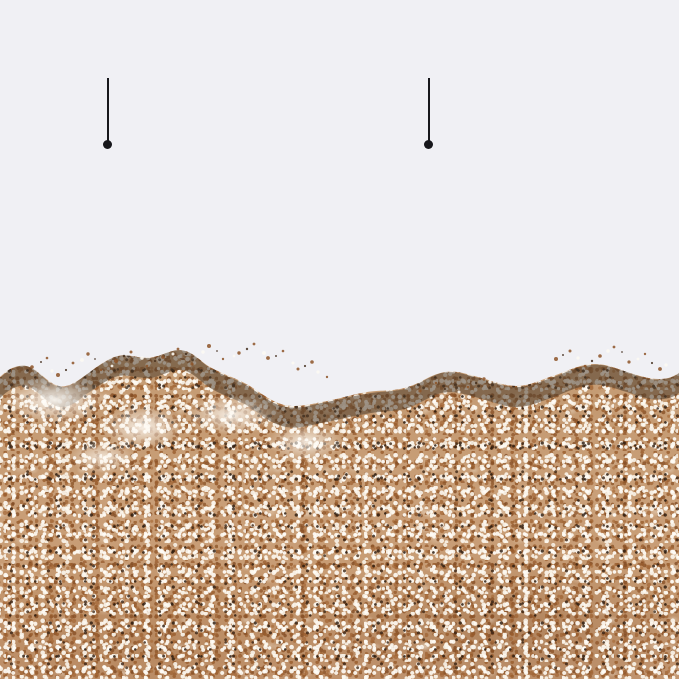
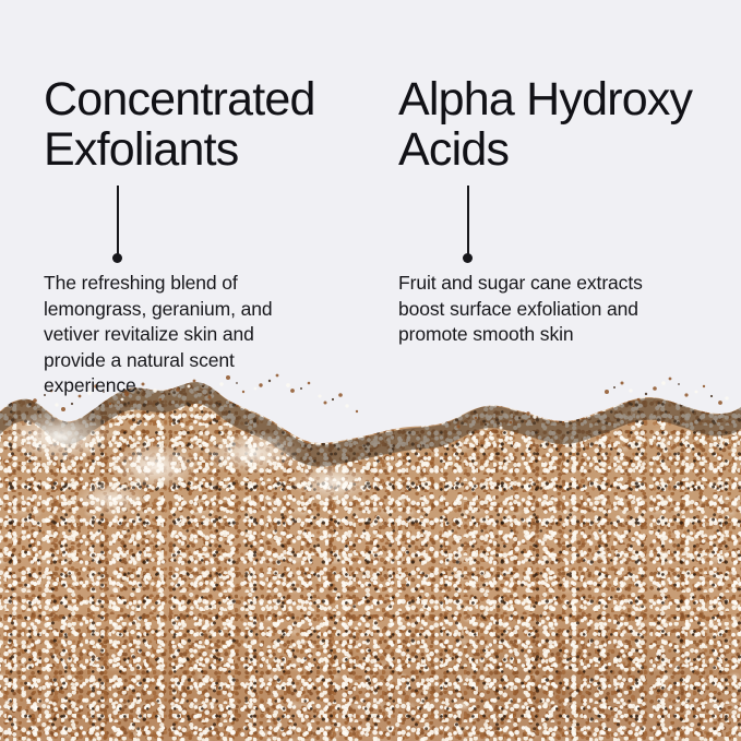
+ Concentrated
+ Exfoliants
+ The refreshing blend of
+ lemongrass, geranium, and
+ vetiver revitalize skin and
+ provide a natural scent
+ experience
+ Alpha Hydroxy
+ Acids
+ Fruit and sugar cane extracts
+ boost surface exfoliation and
+ promote smooth skin
